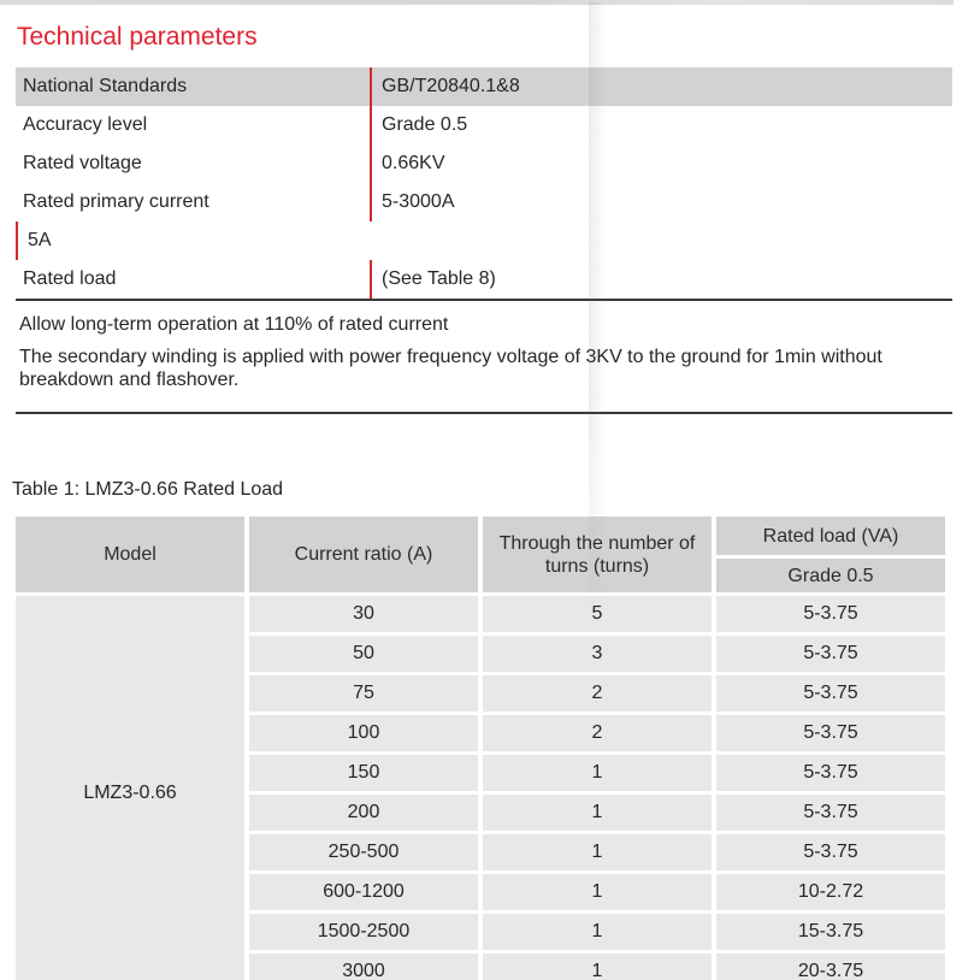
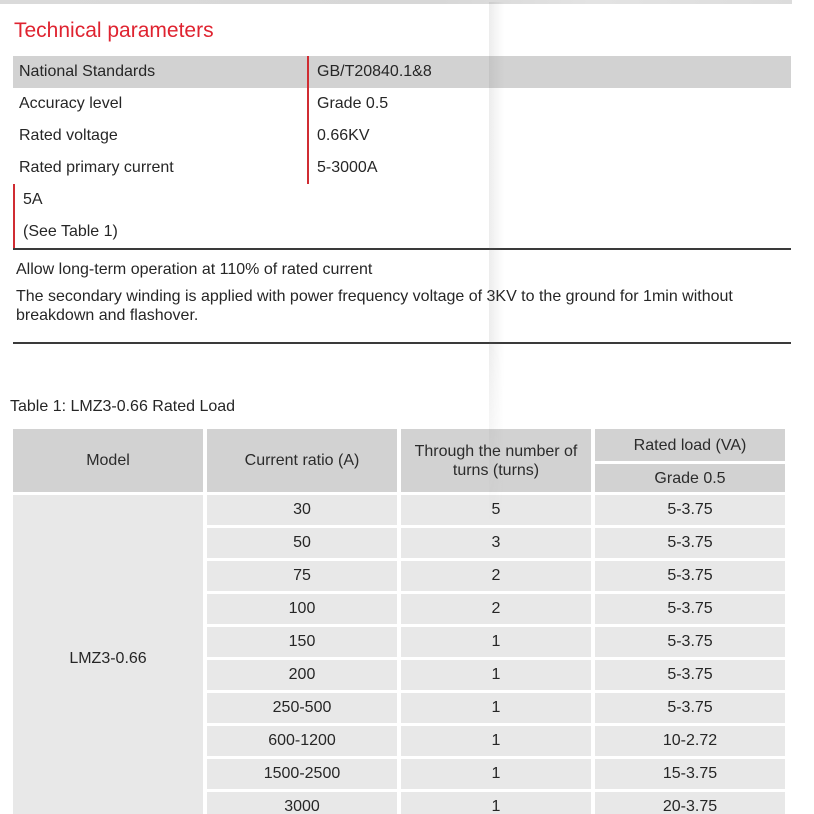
  Technical parameters
  National Standards
  GB/T20840.1&8
  Accuracy level
  Grade 0.5
  Rated voltage
  0.66KV
  Rated primary current
  5-3000A
  5A
- Rated load
- (See Table 8)
+ (See Table 1)
  Allow long-term operation at 110% of rated current
  The secondary winding is applied with power frequency voltage ofV to the ground for 1min without breakdown and flashover.
  Table 1: LMZ3-0.66 Rated Load
  Model	Current ratio (A)	Through th number of turnsurns)	Rated load (VA)
  Grade 0.5
  LMZ3-0.66	30		5-3.75
  50	3	5-3.75
  75	2	5-3.75
  100	2	5-3.75
  150	1	5-3.75
  200	1	5-3.75
  250-500	1	5-3.75
  600-1200	1	10-2.72
  1500-2500	1	15-3.75
  3000	1	20-3.75
